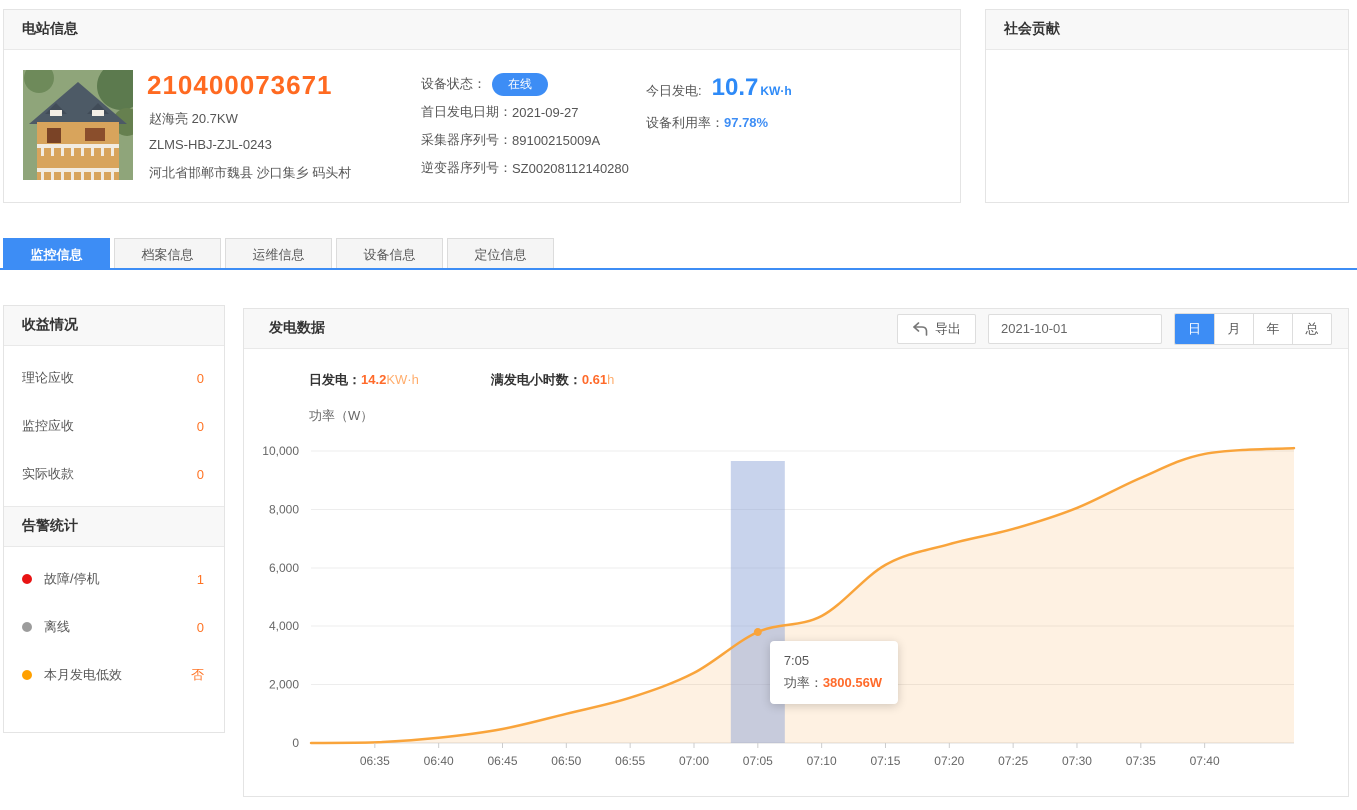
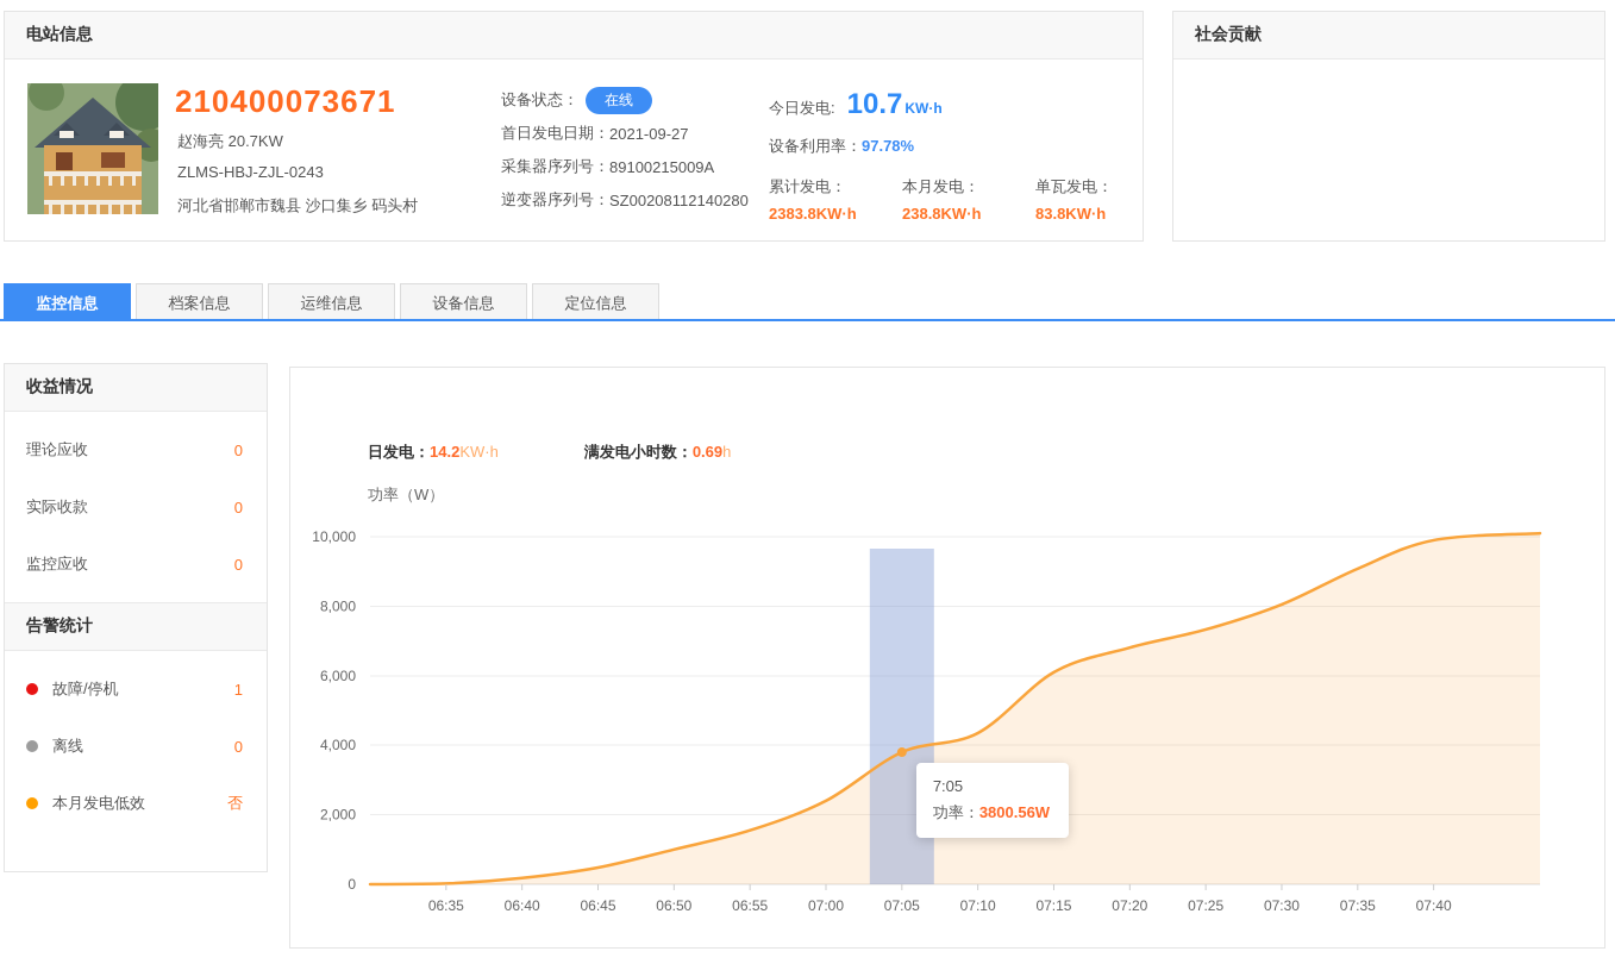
  电站信息
  210400073671
  赵海亮 20.7KW
  ZLMS-HBJ-ZJL-0243
  河北省邯郸市魏县 沙口集乡 码头村
  设备状态：
  在线
  首日发电日期：
  2021-09-27
  采集器序列号：
  89100215009A
  逆变器序列号：
  SZ00208112140280
  今日发电:
  10.7
  KW·h
  设备利用率：97.78%
+ 累计发电：
+ 2383.8KW·h
+ 本月发电：
+ 238.8KW·h
+ 单瓦发电：
+ 83.8KW·h
  社会贡献
  监控信息
  档案信息
  运维信息
  设备信息
  定位信息
  收益情况
  理论应收
  0
- 监控应收
+ 实际收款
  0
- 实际收款
+ 监控应收
  0
  告警统计
  故障/停机
  1
  离线
  0
  本月发电低效
  否
- 发电数据
- 导出
- 2021-10-01
- 日
- 月
- 年
- 总
  日发电：14.2KW·h
- 满发电小时数：0.61h
+ 满发电小时数：0.69h
  功率（W）
  0
  2,000
  4,000
  6,000
  8,000
  10,000
  06:35
  06:40
  06:45
  06:50
  06:55
  07:00
  07:05
  07:10
  07:15
  07:20
  07:25
  07:30
  07:35
  07:40
  7:05
  功率：3800.56W
